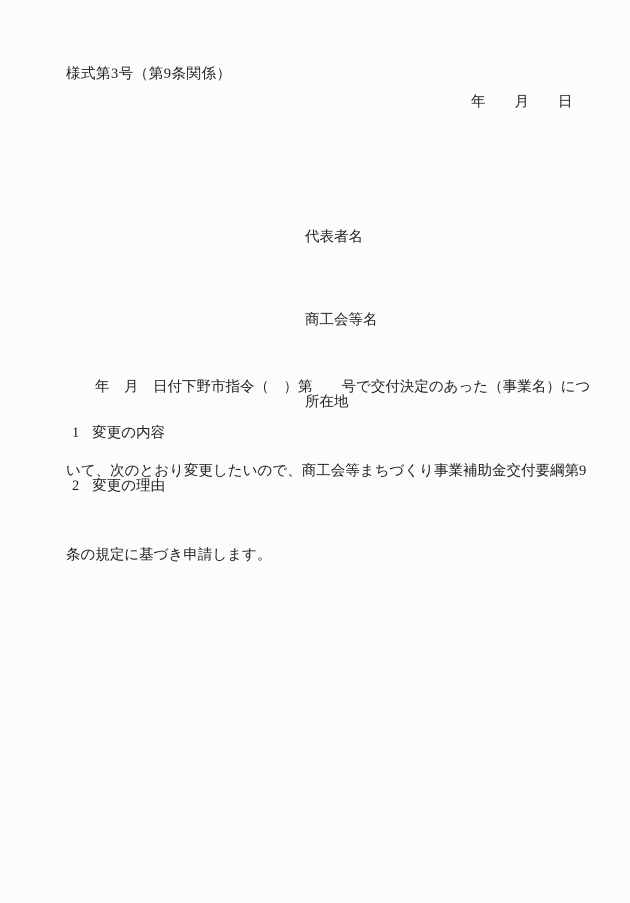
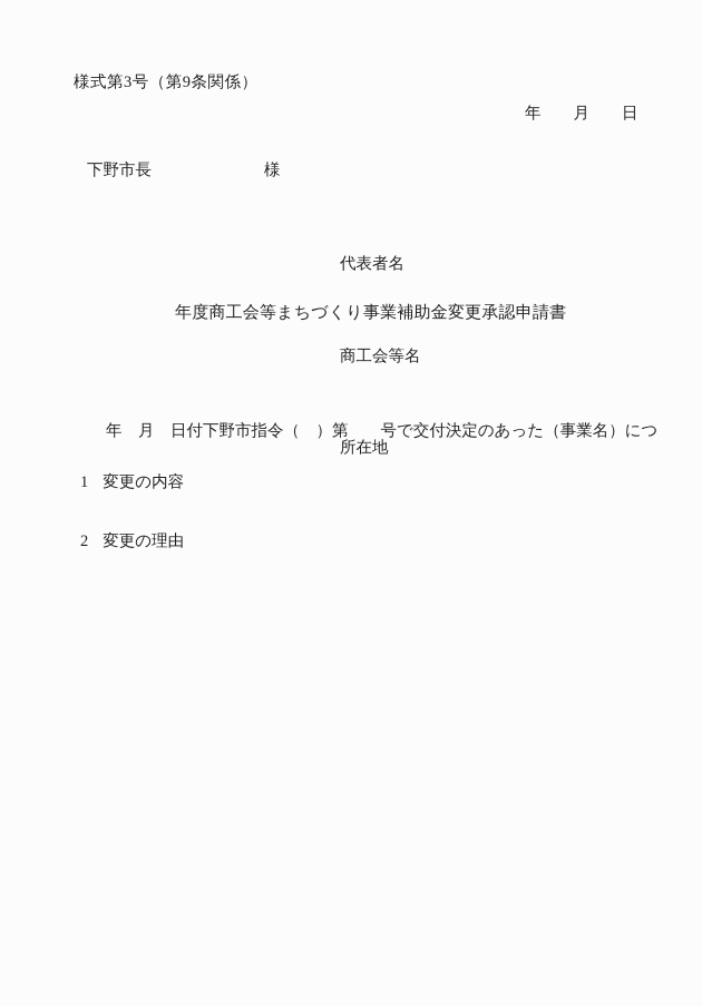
  様式第3号（第9条関係）
  年 月 日
+ 下野市長
+ 様
  代表者名
  商工会等名
  所在地
+ 年度商工会等まちづくり事業補助金変更承認申請書
  年 月 日付下野市指令（ ）第 号で交付決定のあった（事業名）につ
- いて、次のとおり変更したいので、商工会等まちづくり事業補助金交付要綱第9
- 条の規定に基づき申請します。
  1
  変更の内容
  2
  変更の理由
